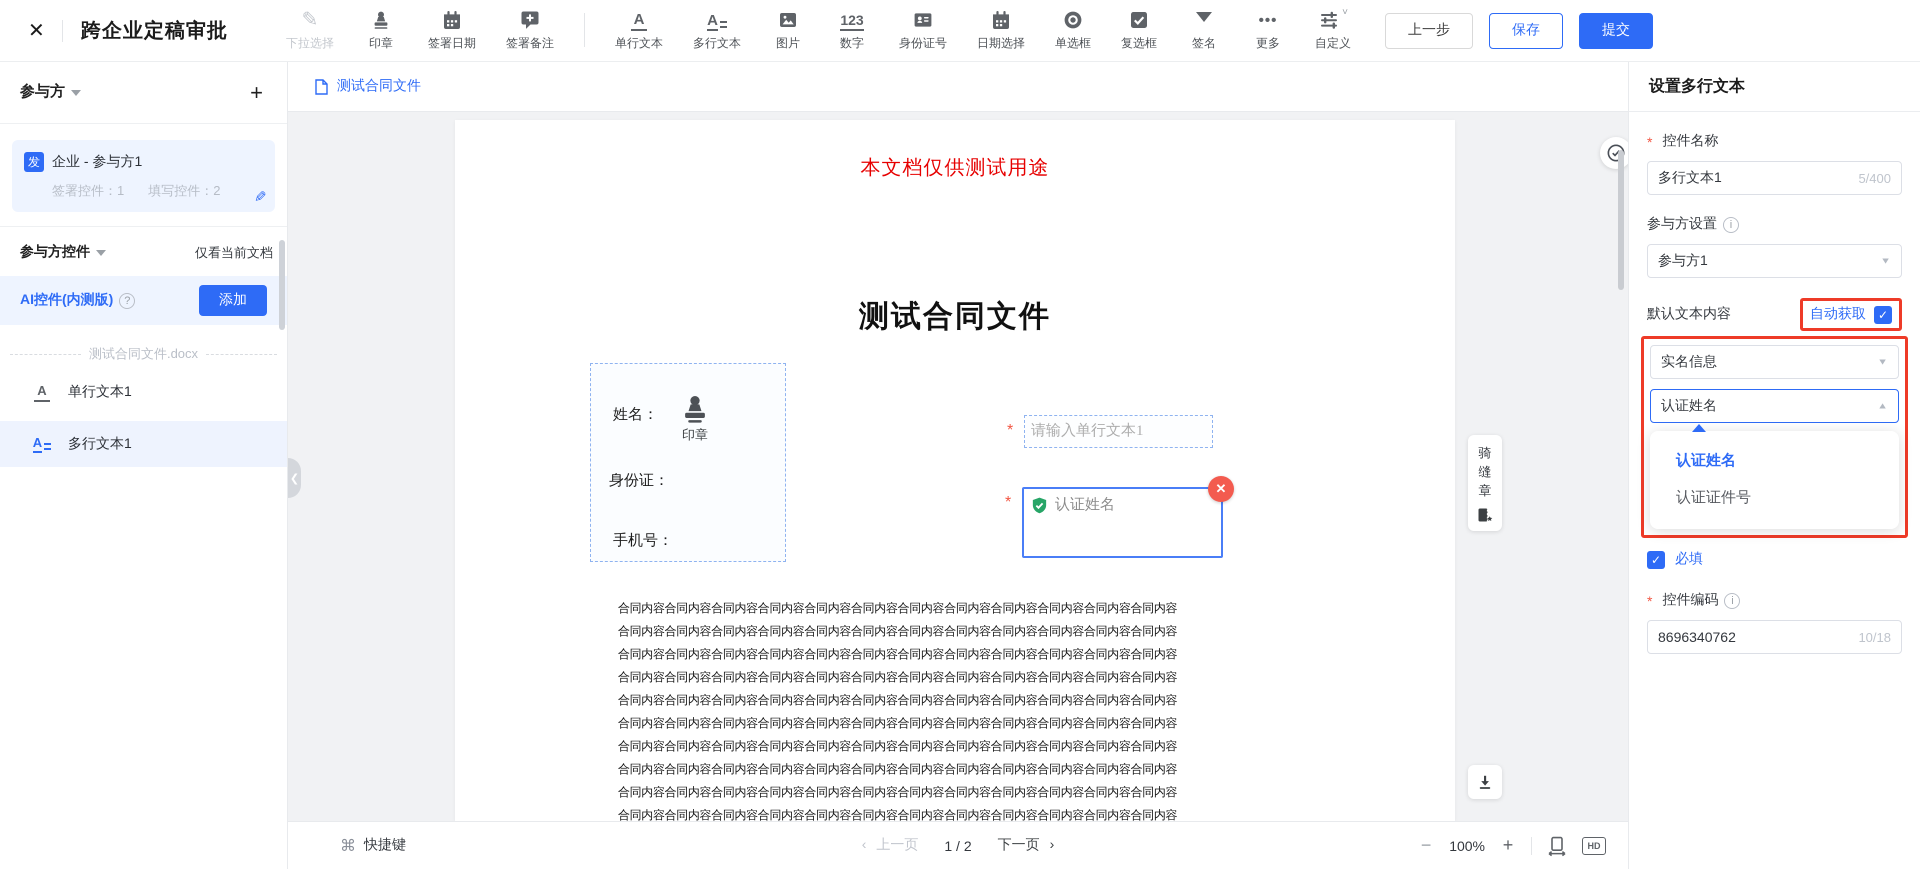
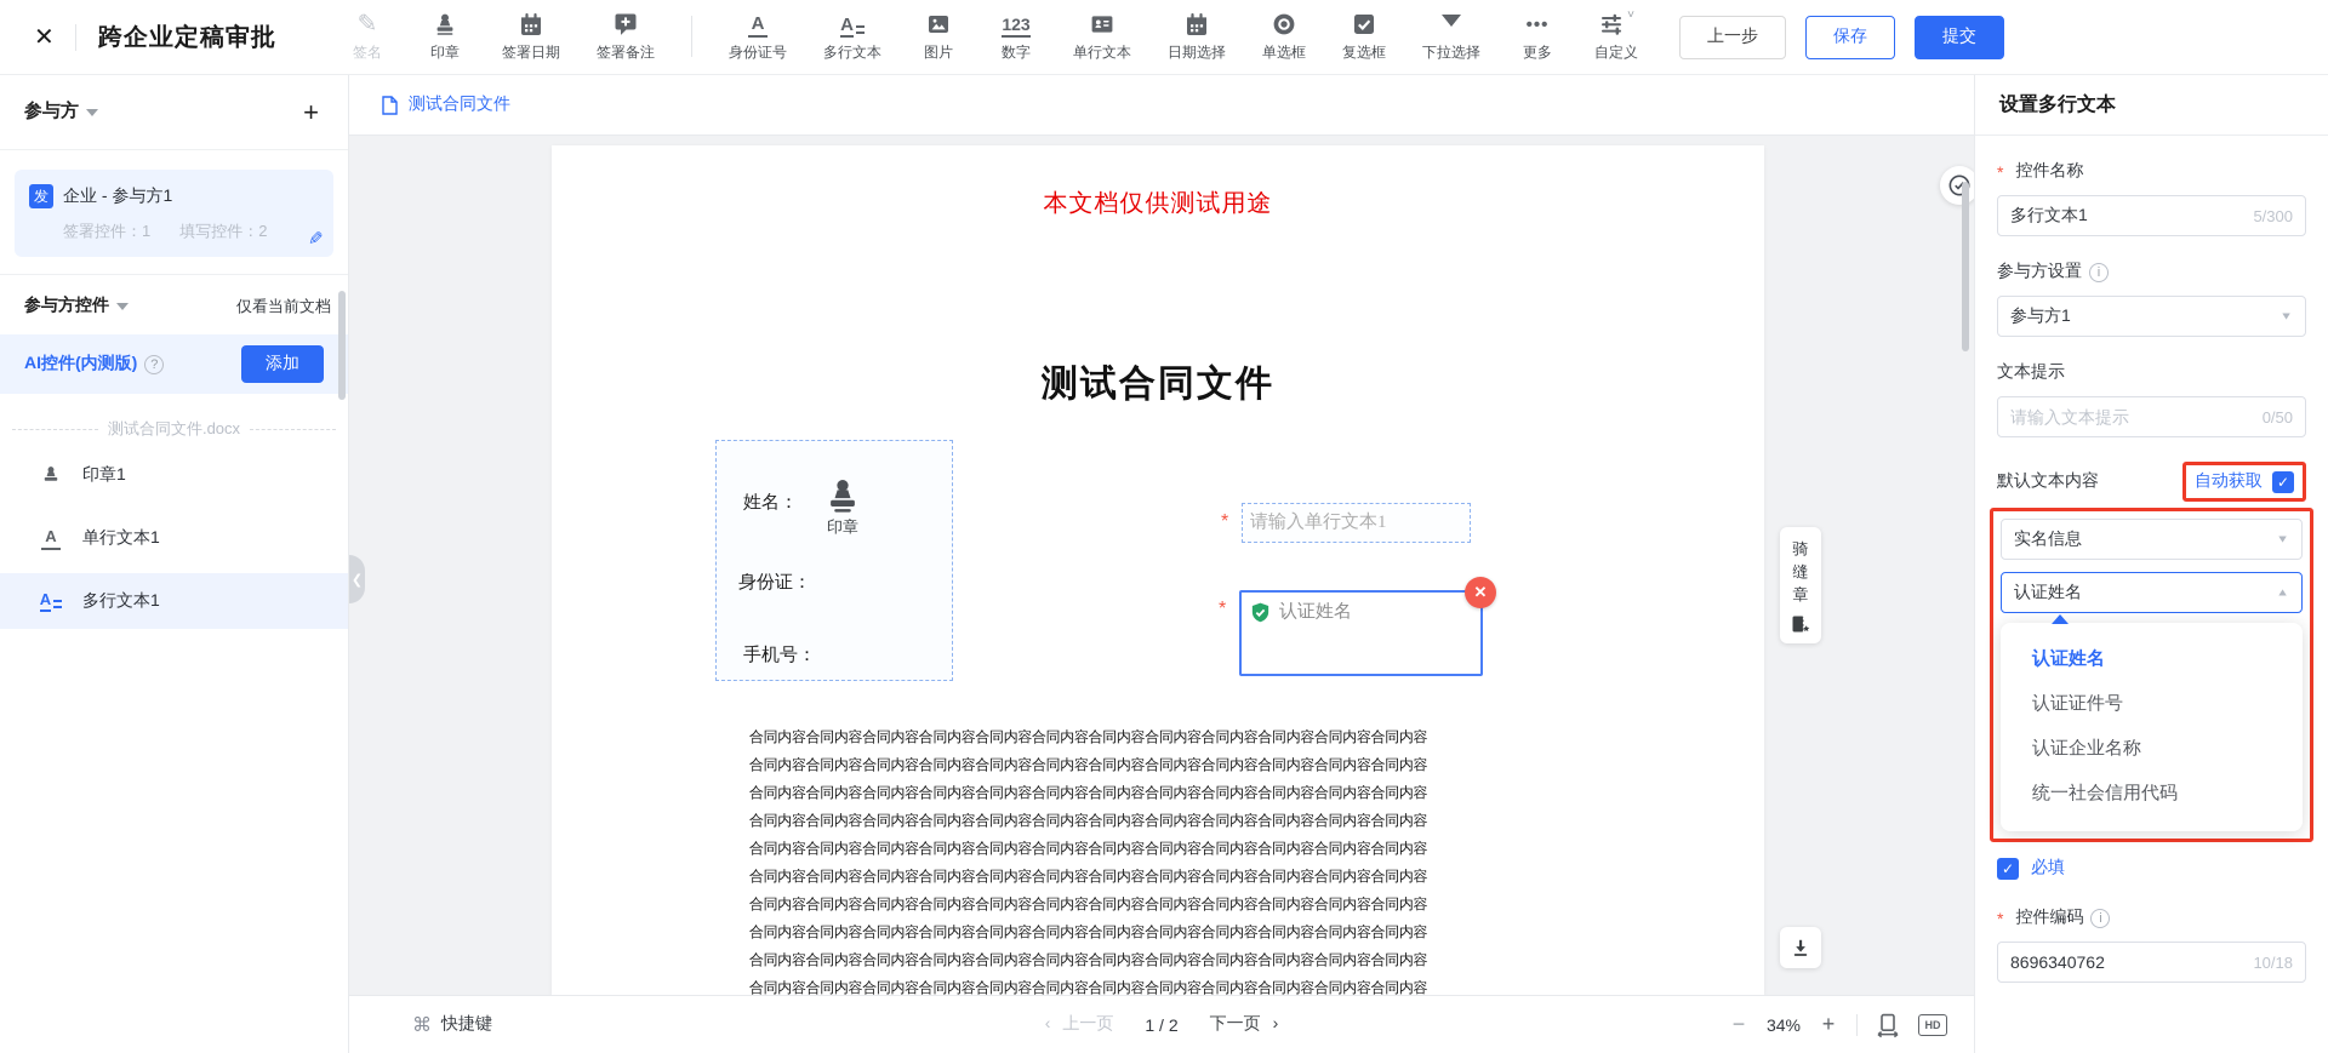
  ✕
  跨企业定稿审批
  ✎
- 下拉选择
+ 签名
  印章
  签署日期
  签署备注
  A
- 单行文本
+ 身份证号
  A
  多行文本
  图片
  123
  数字
- 身份证号
+ 单行文本
  日期选择
  单选框
  复选框
- 签名
+ 下拉选择
  •••
  更多
  ˅
  自定义
  上一步
  保存
  提交
  参与方
  +
  发
  企业 - 参与方1
  签署控件：1
  填写控件：2
  参与方控件
  仅看当前文档
  AI控件(内测版)
  ?
  添加
  测试合同文件.docx
+ 印章1
  A
  单行文本1
  A
  多行文本1
  测试合同文件
  本文档仅供测试用途
  测试合同文件
  姓名：
  印章
  身份证：
  手机号：
  *
  请输入单行文本1
  *
  认证姓名
  ✕
  合同内容合同内容合同内容合同内容合同内容合同内容合同内容合同内容合同内容合同内容合同内容合同内容
  合同内容合同内容合同内容合同内容合同内容合同内容合同内容合同内容合同内容合同内容合同内容合同内容
  合同内容合同内容合同内容合同内容合同内容合同内容合同内容合同内容合同内容合同内容合同内容合同内容
  合同内容合同内容合同内容合同内容合同内容合同内容合同内容合同内容合同内容合同内容合同内容合同内容
  合同内容合同内容合同内容合同内容合同内容合同内容合同内容合同内容合同内容合同内容合同内容合同内容
  合同内容合同内容合同内容合同内容合同内容合同内容合同内容合同内容合同内容合同内容合同内容合同内容
  合同内容合同内容合同内容合同内容合同内容合同内容合同内容合同内容合同内容合同内容合同内容合同内容
  合同内容合同内容合同内容合同内容合同内容合同内容合同内容合同内容合同内容合同内容合同内容合同内容
  合同内容合同内容合同内容合同内容合同内容合同内容合同内容合同内容合同内容合同内容合同内容合同内容
  合同内容合同内容合同内容合同内容合同内容合同内容合同内容合同内容合同内容合同内容合同内容合同内容
  骑
  缝
  章
  ❮
  ⌘
  快捷键
  ‹
  上一页
  1 / 2
  下一页
  ›
  −
- 100%
+ 34%
  +
  HD
  设置多行文本
  控件名称
  多行文本1
- 5/400
+ 5/300
  参与方设置
  i
  参与方1
  ▼
+ 文本提示
+ 请输入文本提示
+ 0/50
  默认文本内容
  自动获取
  ✓
  实名信息
  ▼
  认证姓名
  ▲
  认证姓名
  认证证件号
+ 认证企业名称
+ 统一社会信用代码
  ✓
  必填
  控件编码
  i
  8696340762
  10/18
